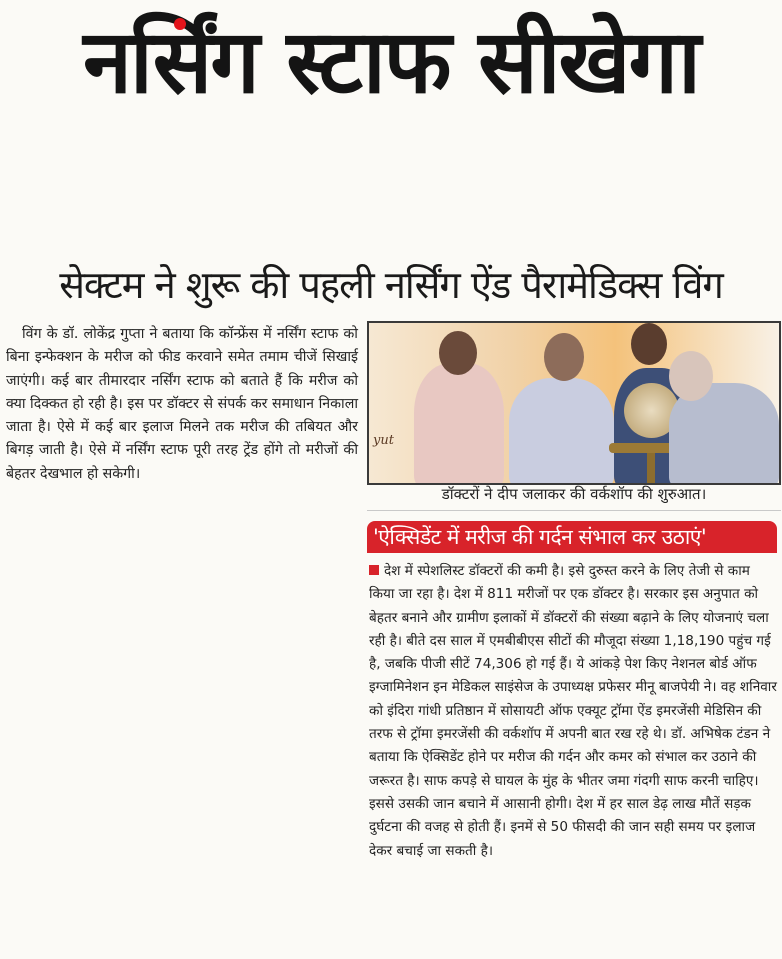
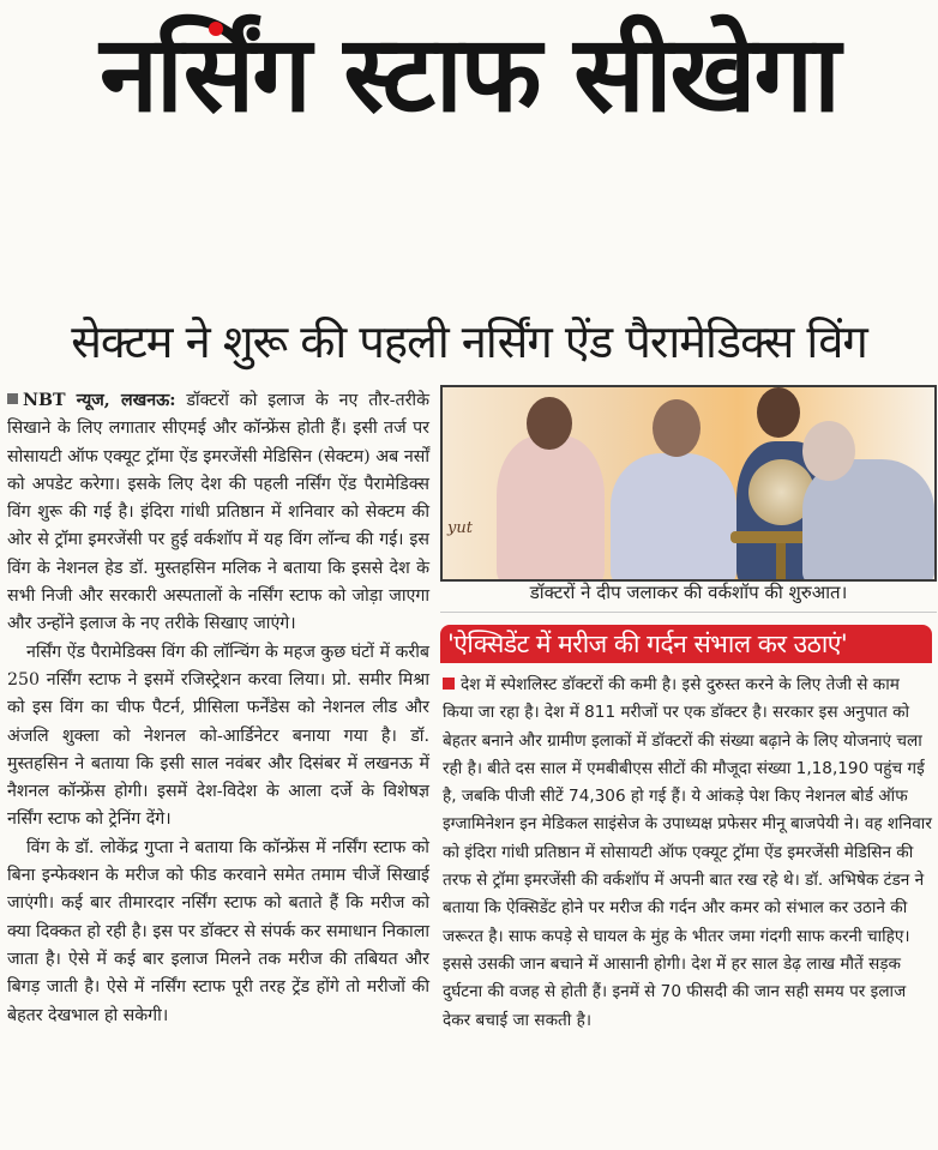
  नर्सिंग स्टाफ सीखेगा
  सेक्टम ने शुरू की पहली नर्सिंग ऐंड पैरामेडिक्स विंग
+ NBT न्यूज, लखनऊ: डॉक्टरों को इलाज के नए तौर-तरीके सिखाने के लिए लगातार सीएमई और कॉन्फ्रेंस होती हैं। इसी तर्ज पर सोसायटी ऑफ एक्यूट ट्रॉमा ऐंड इमरजेंसी मेडिसिन (सेक्टम) अब नर्सों को अपडेट करेगा। इसके लिए देश की पहली नर्सिंग ऐंड पैरामेडिक्स विंग शुरू की गई है। इंदिरा गांधी प्रतिष्ठान में शनिवार को सेक्टम की ओर से ट्रॉमा इमरजेंसी पर हुई वर्कशॉप में यह विंग लॉन्च की गई। इस विंग के नेशनल हेड डॉ. मुस्तहसिन मलिक ने बताया कि इससे देश के सभी निजी और सरकारी अस्पतालों के नर्सिंग स्टाफ को जोड़ा जाएगा और उन्होंने इलाज के नए तरीके सिखाए जाएंगे।
+ नर्सिंग ऐंड पैरामेडिक्स विंग की लॉन्चिंग के महज कुछ घंटों में करीब 250 नर्सिंग स्टाफ ने इसमें रजिस्ट्रेशन करवा लिया। प्रो. समीर मिश्रा को इस विंग का चीफ पैटर्न, प्रीसिला फर्नेंडेस को नेशनल लीड और अंजलि शुक्ला को नेशनल को-आर्डिनेटर बनाया गया है। डॉ. मुस्तहसिन ने बताया कि इसी साल नवंबर और दिसंबर में लखनऊ में नैशनल कॉन्फ्रेंस होगी। इसमें देश-विदेश के आला दर्जे के विशेषज्ञ नर्सिंग स्टाफ को ट्रेनिंग देंगे।
  विंग के डॉ. लोकेंद्र गुप्ता ने बताया कि कॉन्फ्रेंस में नर्सिंग स्टाफ को बिना इन्फेक्शन के मरीज को फीड करवाने समेत तमाम चीजें सिखाई जाएंगी। कई बार तीमारदार नर्सिंग स्टाफ को बताते हैं कि मरीज को क्या दिक्कत हो रही है। इस पर डॉक्टर से संपर्क कर समाधान निकाला जाता है। ऐसे में कई बार इलाज मिलने तक मरीज की तबियत और बिगड़ जाती है। ऐसे में नर्सिंग स्टाफ पूरी तरह ट्रेंड होंगे तो मरीजों की बेहतर देखभाल हो सकेगी।
  yut
  डॉक्टरों ने दीप जलाकर की वर्कशॉप की शुरुआत।
  'ऐक्सिडेंट में मरीज की गर्दन संभाल कर उठाएं'
- देश में स्पेशलिस्ट डॉक्टरों की कमी है। इसे दुरुस्त करने के लिए तेजी से काम किया जा रहा है। देश में 811 मरीजों पर एक डॉक्टर है। सरकार इस अनुपात को बेहतर बनाने और ग्रामीण इलाकों में डॉक्टरों की संख्या बढ़ाने के लिए योजनाएं चला रही है। बीते दस साल में एमबीबीएस सीटों की मौजूदा संख्या 1,18,190 पहुंच गई है, जबकि पीजी सीटें 74,306 हो गई हैं। ये आंकड़े पेश किए नेशनल बोर्ड ऑफ इग्जामिनेशन इन मेडिकल साइंसेज के उपाध्यक्ष प्रफेसर मीनू बाजपेयी ने। वह शनिवार को इंदिरा गांधी प्रतिष्ठान में सोसायटी ऑफ एक्यूट ट्रॉमा ऐंड इमरजेंसी मेडिसिन की तरफ से ट्रॉमा इमरजेंसी की वर्कशॉप में अपनी बात रख रहे थे। डॉ. अभिषेक टंडन ने बताया कि ऐक्सिडेंट होने पर मरीज की गर्दन और कमर को संभाल कर उठाने की जरूरत है। साफ कपड़े से घायल के मुंह के भीतर जमा गंदगी साफ करनी चाहिए। इससे उसकी जान बचाने में आसानी होगी। देश में हर साल डेढ़ लाख मौतें सड़क दुर्घटना की वजह से होती हैं। इनमें से 50 फीसदी की जान सही समय पर इलाज देकर बचाई जा सकती है।
+ देश में स्पेशलिस्ट डॉक्टरों की कमी है। इसे दुरुस्त करने के लिए तेजी से काम किया जा रहा है। देश में 811 मरीजों पर एक डॉक्टर है। सरकार इस अनुपात को बेहतर बनाने और ग्रामीण इलाकों में डॉक्टरों की संख्या बढ़ाने के लिए योजनाएं चला रही है। बीते दस साल में एमबीबीएस सीटों की मौजूदा संख्या 1,18,190 पहुंच गई है, जबकि पीजी सीटें 74,306 हो गई हैं। ये आंकड़े पेश किए नेशनल बोर्ड ऑफ इग्जामिनेशन इन मेडिकल साइंसेज के उपाध्यक्ष प्रफेसर मीनू बाजपेयी ने। वह शनिवार को इंदिरा गांधी प्रतिष्ठान में सोसायटी ऑफ एक्यूट ट्रॉमा ऐंड इमरजेंसी मेडिसिन की तरफ से ट्रॉमा इमरजेंसी की वर्कशॉप में अपनी बात रख रहे थे। डॉ. अभिषेक टंडन ने बताया कि ऐक्सिडेंट होने पर मरीज की गर्दन और कमर को संभाल कर उठाने की जरूरत है। साफ कपड़े से घायल के मुंह के भीतर जमा गंदगी साफ करनी चाहिए। इससे उसकी जान बचाने में आसानी होगी। देश में हर साल डेढ़ लाख मौतें सड़क दुर्घटना की वजह से होती हैं। इनमें से 70 फीसदी की जान सही समय पर इलाज देकर बचाई जा सकती है।
